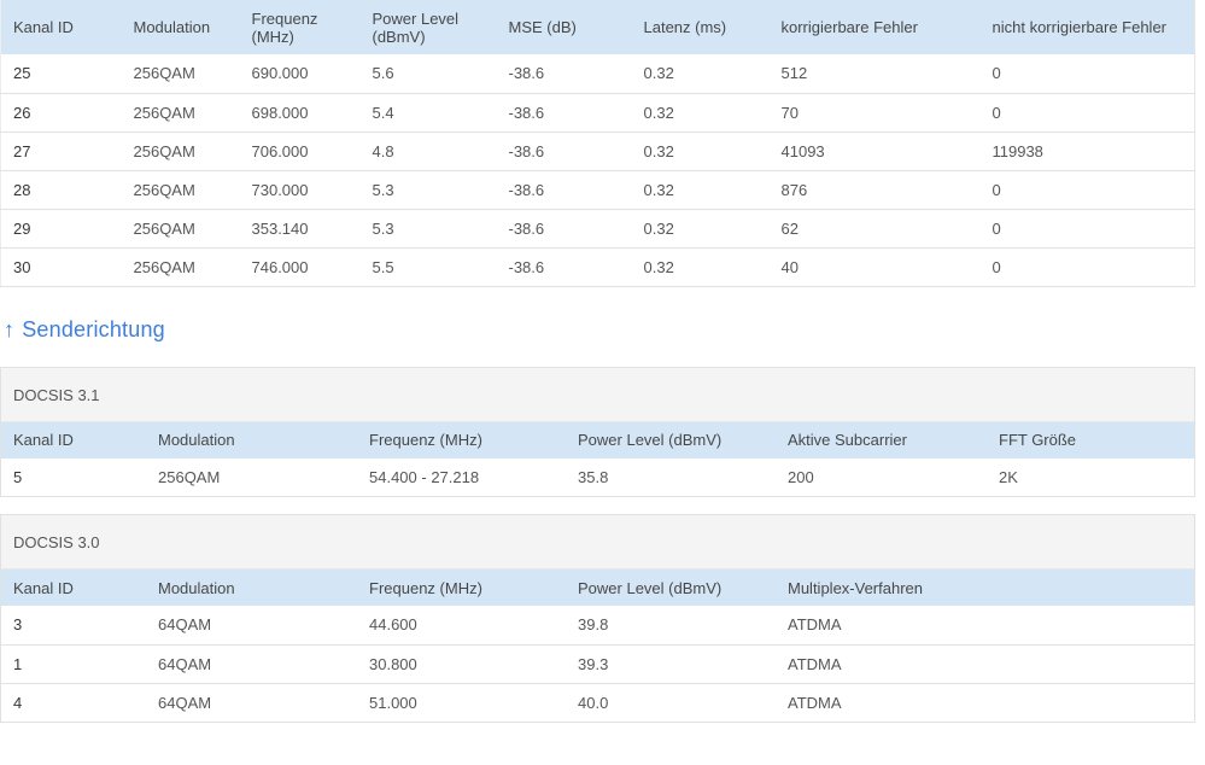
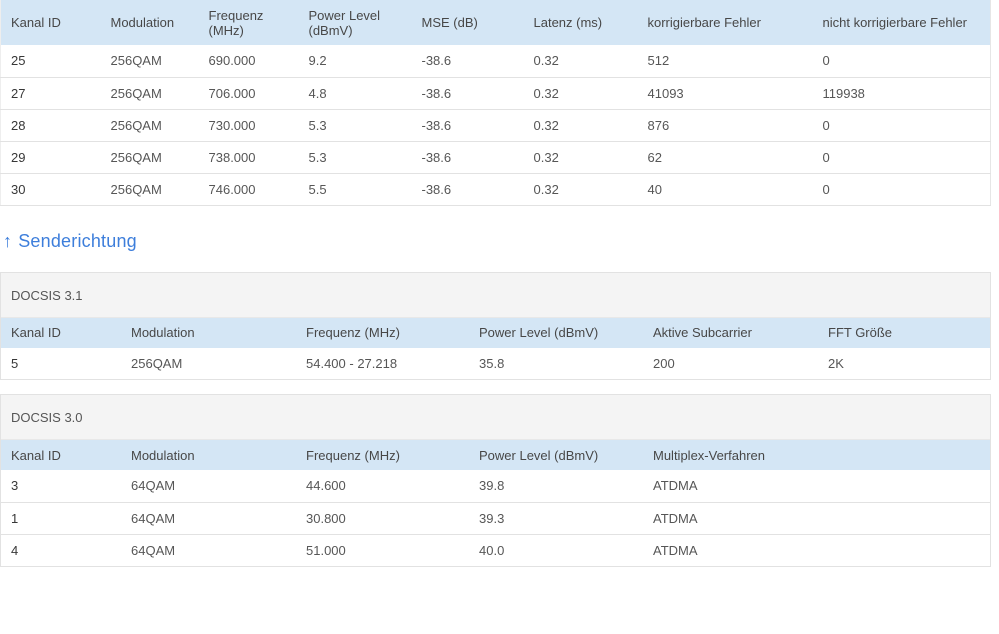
  Kanal ID	Modulation	Frequenz (MHz)	Power Level (dBmV)	MSE (dB)	Latenz (ms)	korrigierbare Fehler	nicht korrigierbare Fehler
- 25	256QAM	690.000	5.6	-38.6	0.32	512	0
+ 25	256QAM	690.000	9.2	-38.6	0.32	512	0
- 26	256QAM	698.000	5.4	-38.6	0.32	70	0
  27	256QAM	706.000	4.8	-38.6	0.32	41093	119938
  28	256QAM	730.000	5.3	-38.6	0.32	876	0
- 29	256QAM	353.140	5.3	-38.6	0.32	62	0
+ 29	256QAM	738.000	5.3	-38.6	0.32	62	0
  30	256QAM	746.000	5.5	-38.6	0.32	40	0
  ↑ Senderichtung
  DOCSIS 3.1
  Kanal ID	Modulation	Frequenz (MHz)	Power Level (dBmV)	Aktive Subcarrier	FFT Größe
  5	256QAM	54.400 - 27.218	35.8	200	2K
  DOCSIS 3.0
  Kanal ID	Modulation	Frequenz (MHz)	Power Level (dBmV)	Multiplex-Verfahren
  3	64QAM	44.600	39.8	ATDMA
  1	64QAM	30.800	39.3	ATDMA
  4	64QAM	51.000	40.0	ATDMA
